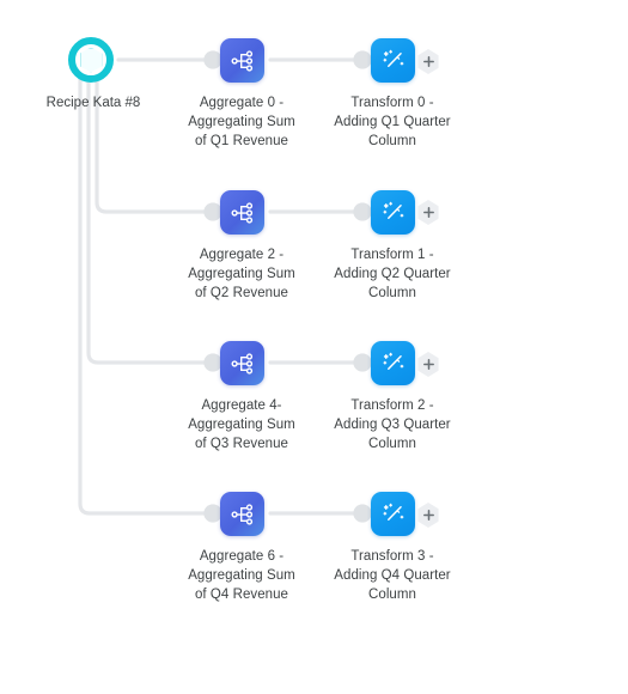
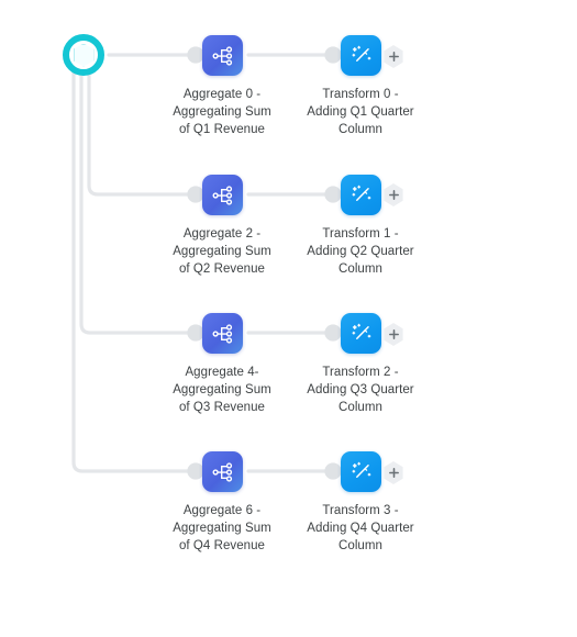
- Recipe Kata #8
  Aggregate 0 -
  Aggregating Sum
  of Q1 Revenue
  Transform 0 -
  Adding Q1 Quarter
  Column
  Aggregate 2 -
  Aggregating Sum
  of Q2 Revenue
  Transform 1 -
  Adding Q2 Quarter
  Column
  Aggregate 4-
  Aggregating Sum
  of Q3 Revenue
  Transform 2 -
  Adding Q3 Quarter
  Column
  Aggregate 6 -
  Aggregating Sum
  of Q4 Revenue
  Transform 3 -
  Adding Q4 Quarter
  Column
